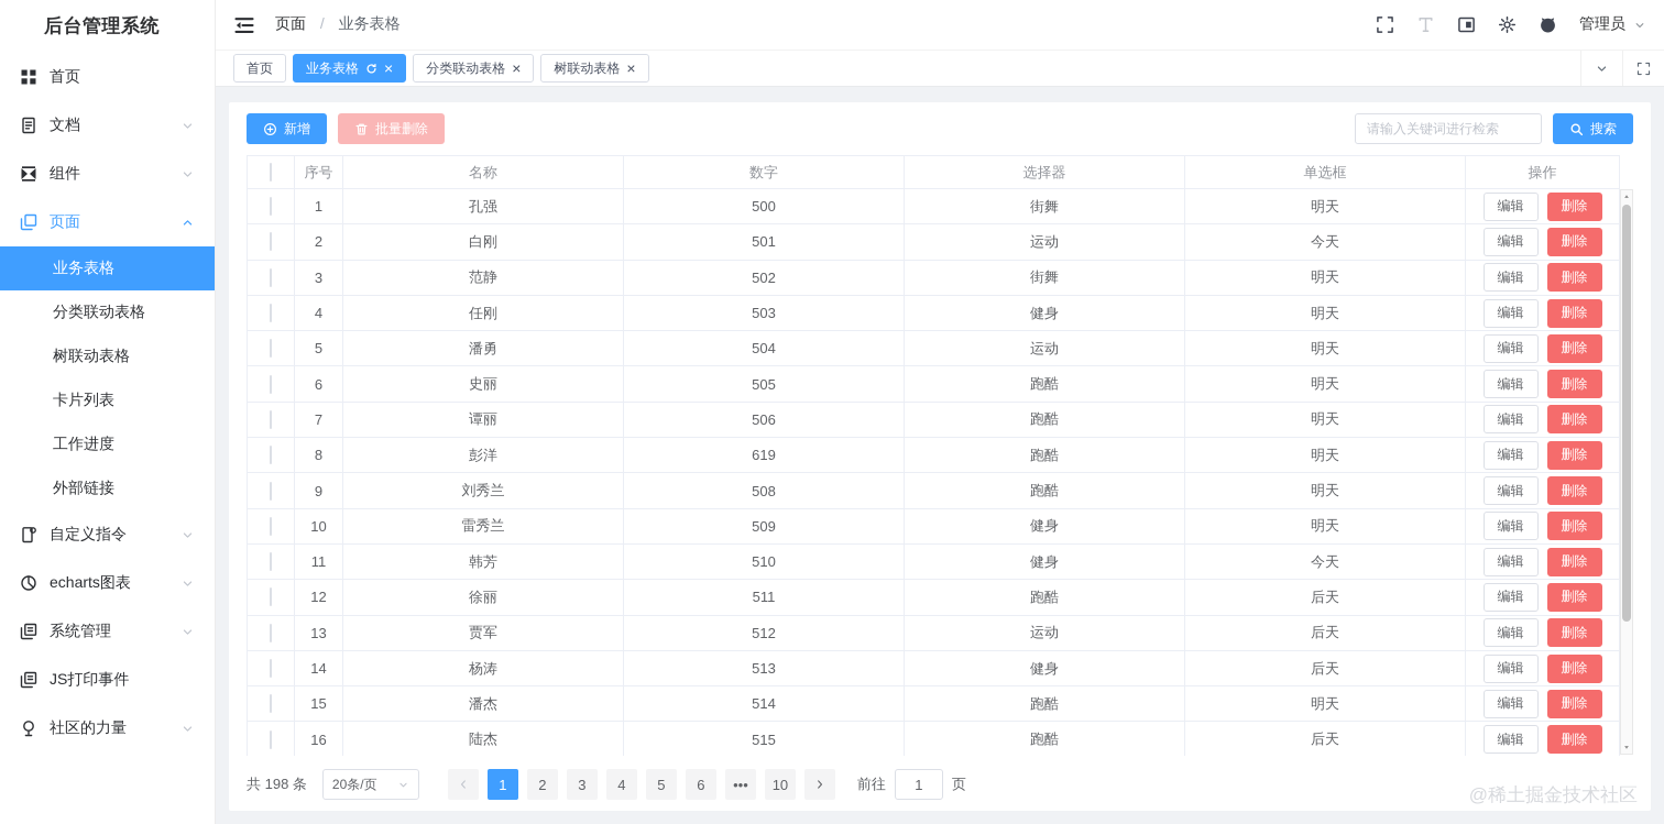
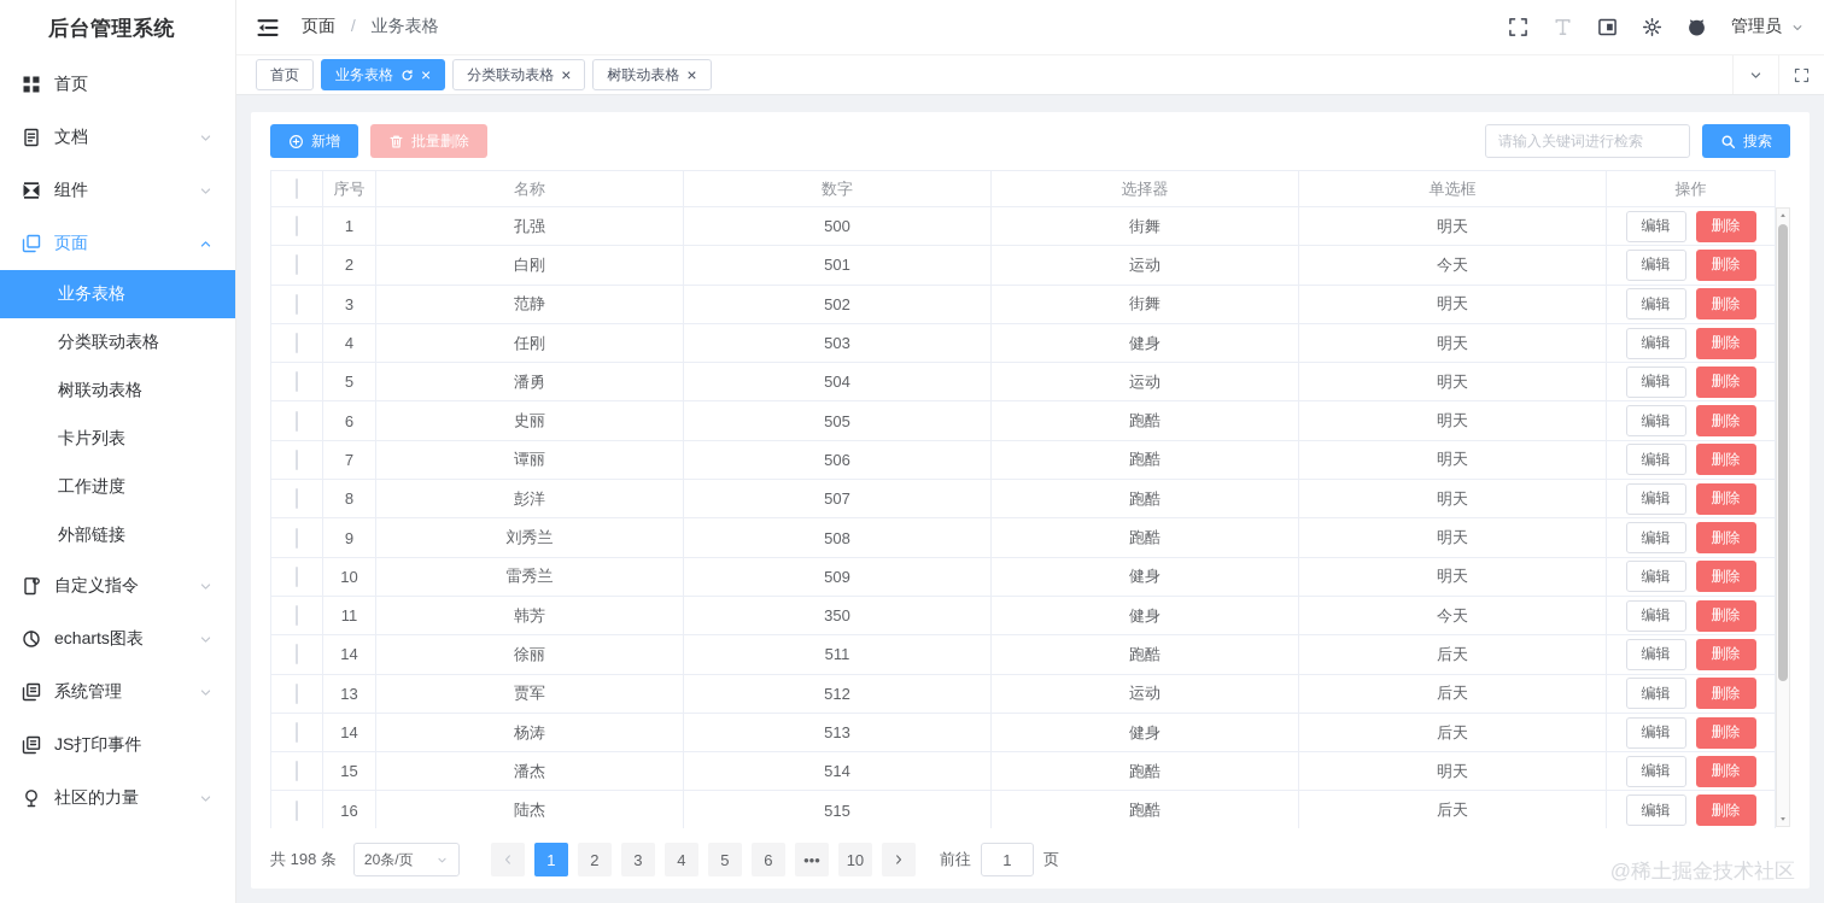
  后台管理系统
  首页
  文档
  组件
  页面
  业务表格
  分类联动表格
  树联动表格
  卡片列表
  工作进度
  外部链接
  自定义指令
  echarts图表
  系统管理
  JS打印事件
  社区的力量
  页面 / 业务表格
  管理员
  首页
  业务表格
  ×
  分类联动表格
  ×
  树联动表格
  ×
  新增
  批量删除
  请输入关键词进行检索
  搜索
  	序号	名称	数字	选择器	单选框	操作
  	1	孔强	500	街舞	明天	编辑 删除
  	2	白刚	501	运动	今天	编辑 删除
  	3	范静	502	街舞	明天	编辑 删除
  	4	任刚	503	健身	明天	编辑 删除
  	5	潘勇	504	运动	明天	编辑 删除
  	6	史丽	505	跑酷	明天	编辑 删除
  	7	谭丽	506	跑酷	明天	编辑 删除
- 	8	彭洋	619	跑酷	明天	编辑 删除
+ 	8	彭洋	507	跑酷	明天	编辑 删除
  	9	刘秀兰	508	跑酷	明天	编辑 删除
  	10	雷秀兰	509	健身	明天	编辑 删除
- 	11	韩芳	510	健身	今天	编辑 删除
+ 	11	韩芳	350	健身	今天	编辑 删除
- 	12	徐丽	511	跑酷	后天	编辑 删除
+ 	14	徐丽	511	跑酷	后天	编辑 删除
  	13	贾军	512	运动	后天	编辑 删除
  	14	杨涛	513	健身	后天	编辑 删除
  	15	潘杰	514	跑酷	明天	编辑 删除
  	16	陆杰	515	跑酷	后天	编辑 删除
  共 198 条
  20条/页
  1
  2
  3
  4
  5
  6
  •••
  10
  前往
  1
  页
  @稀土掘金技术社区
